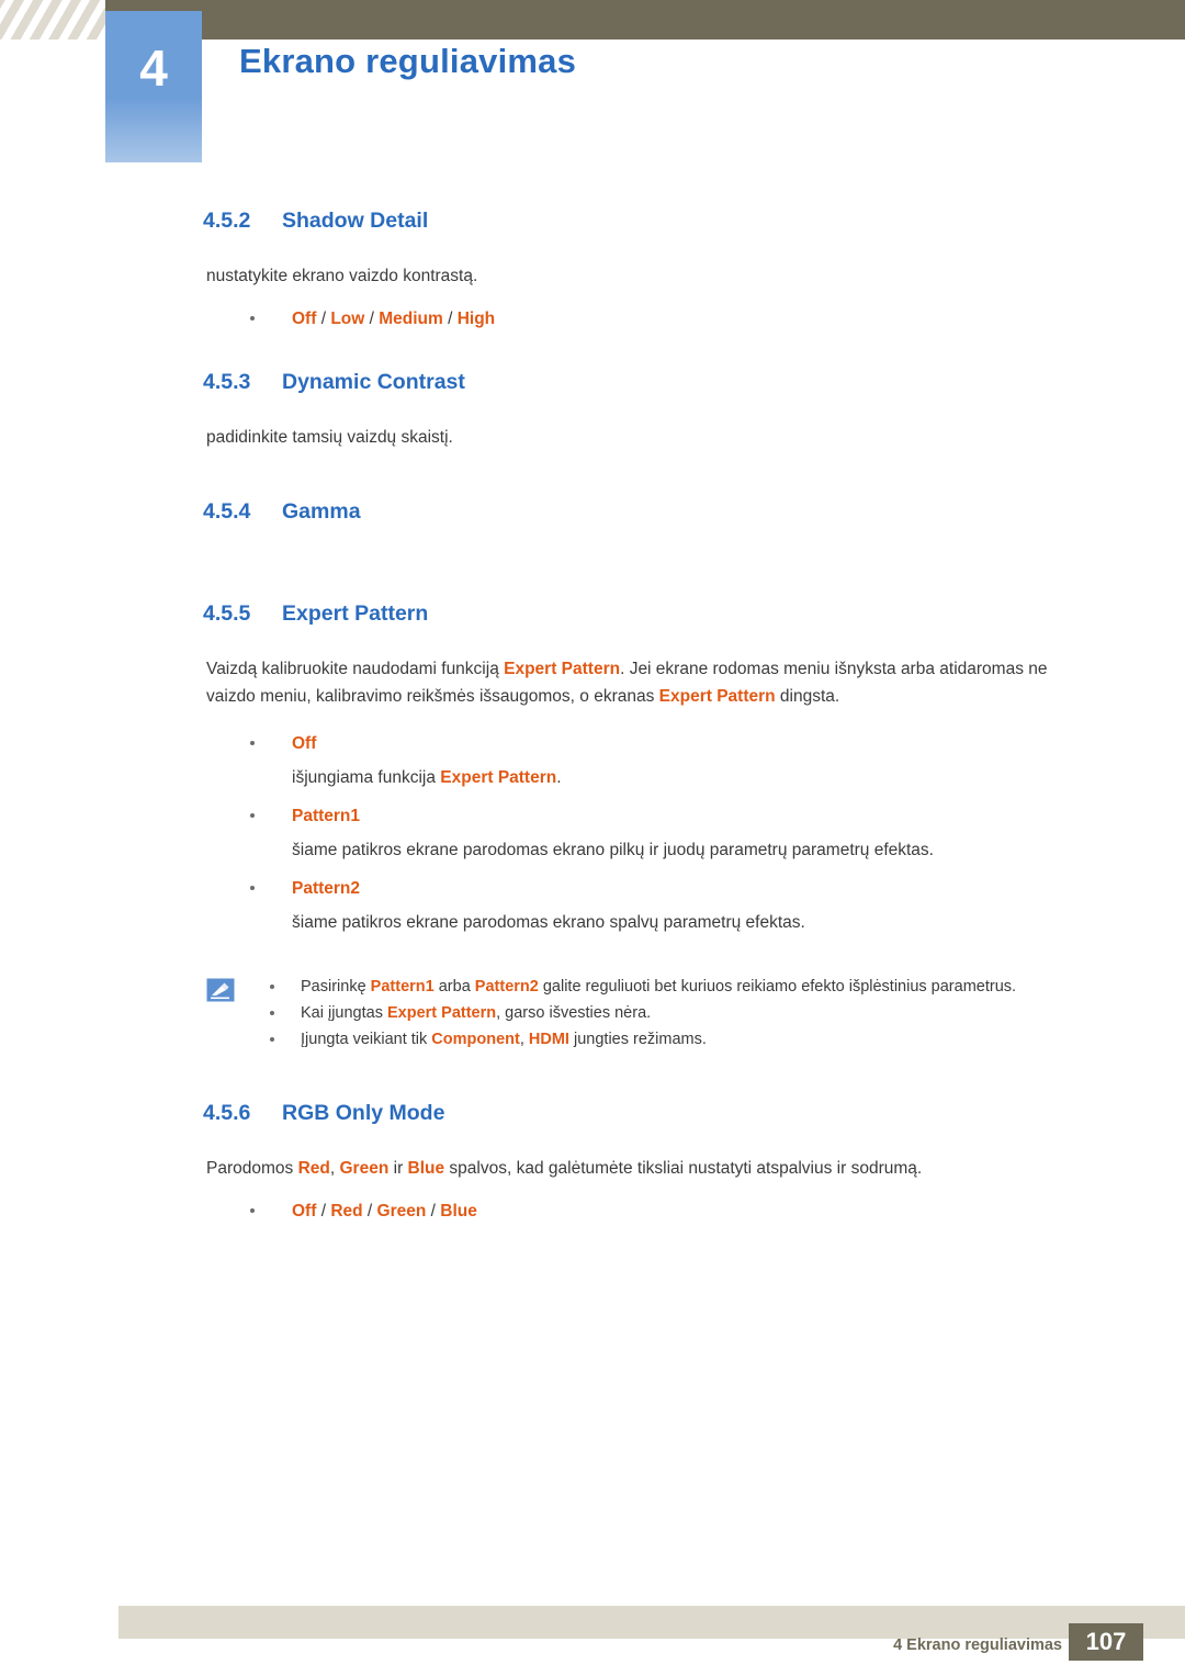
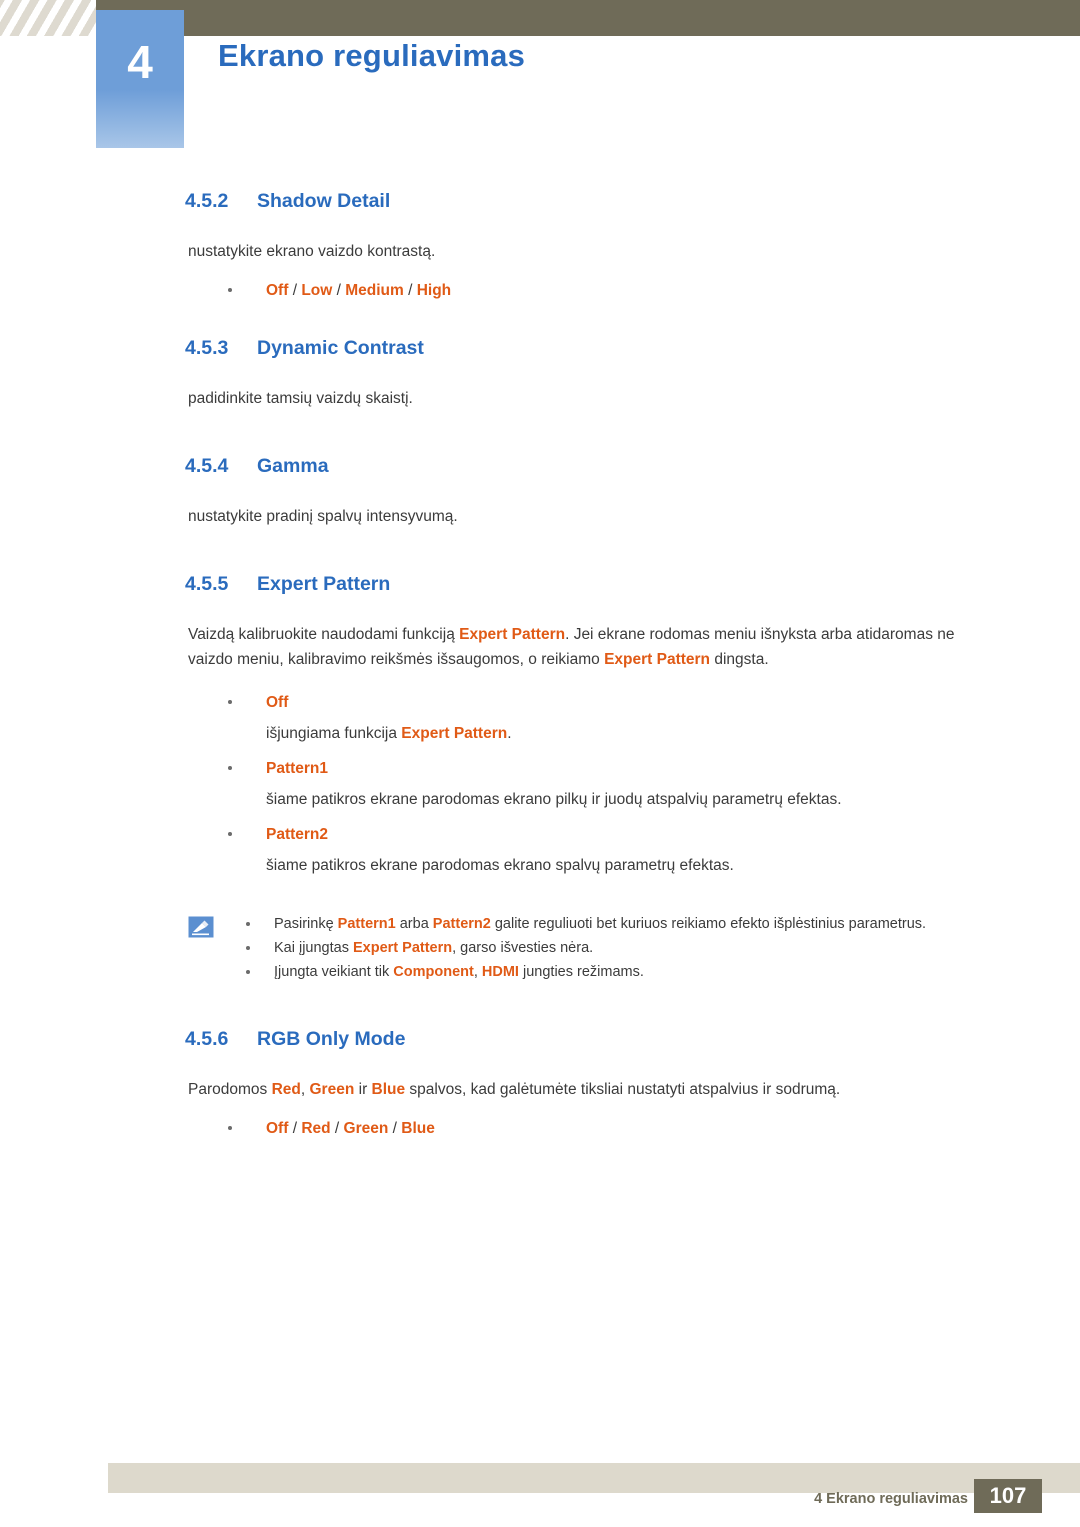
  4
  Ekrano reguliavimas
  4.5.2 Shadow Detail
  nustatykite ekrano vaizdo kontrastą.
  Off / Low / Medium / High
  4.5.3 Dynamic Contrast
  padidinkite tamsių vaizdų skaistį.
  4.5.4 Gamma
+ nustatykite pradinį spalvų intensyvumą.
  4.5.5 Expert Pattern
- Vaizdą kalibruokite naudodami funkciją Expert Pattern. Jei ekrane rodomas meniu išnyksta arba atidaromas ne vaizdo meniu, kalibravimo reikšmės išsaugomos, o ekranas Expert Pattern dingsta.
+ Vaizdą kalibruokite naudodami funkciją Expert Pattern. Jei ekrane rodomas meniu išnyksta arba atidaromas ne vaizdo meniu, kalibravimo reikšmės išsaugomos, o reikiamo Expert Pattern dingsta.
  Off
  išjungiama funkcija Expert Pattern.
  Pattern1
- šiame patikros ekrane parodomas ekrano pilkų ir juodų parametrų parametrų efektas.
+ šiame patikros ekrane parodomas ekrano pilkų ir juodų atspalvių parametrų efektas.
  Pattern2
  šiame patikros ekrane parodomas ekrano spalvų parametrų efektas.
  Pasirinkę Pattern1 arba Pattern2 galite reguliuoti bet kuriuos reikiamo efekto išplėstinius parametrus.
  Kai įjungtas Expert Pattern, garso išvesties nėra.
  Įjungta veikiant tik Component, HDMI jungties režimams.
  4.5.6 RGB Only Mode
  Parodomos Red, Green ir Blue spalvos, kad galėtumėte tiksliai nustatyti atspalvius ir sodrumą.
  Off / Red / Green / Blue
  4 Ekrano reguliavimas
  107
